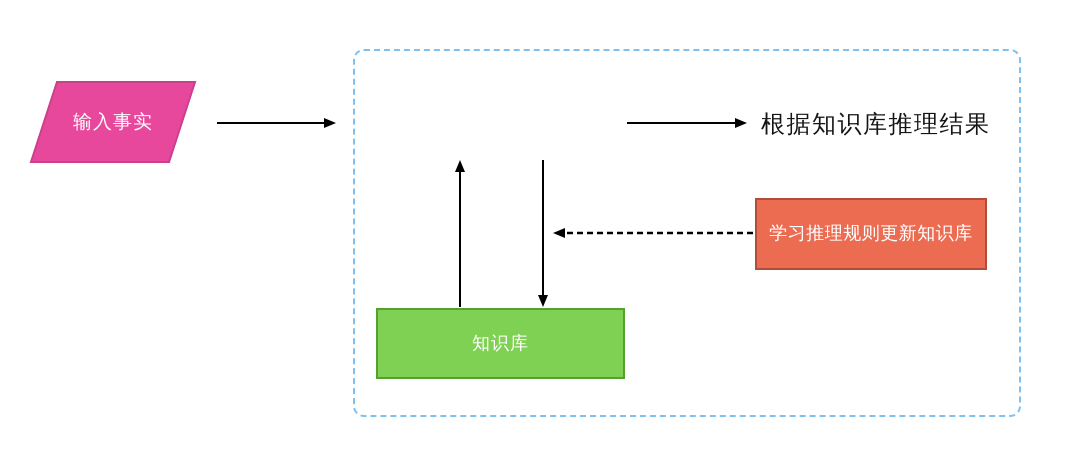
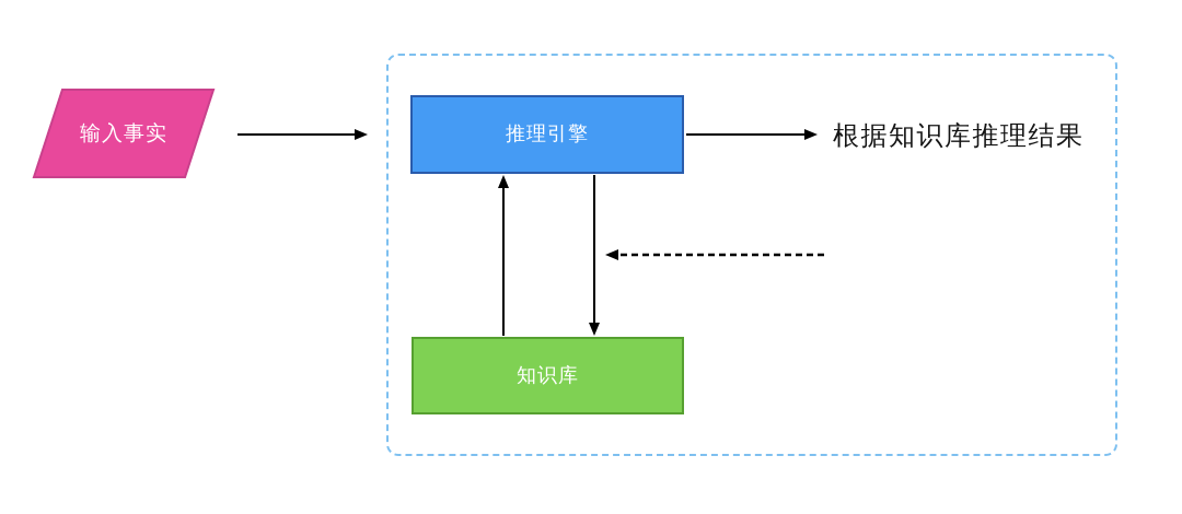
  输入事实
+ 推理引擎
  知识库
- 学习推理规则更新知识库
  根据知识库推理结果
